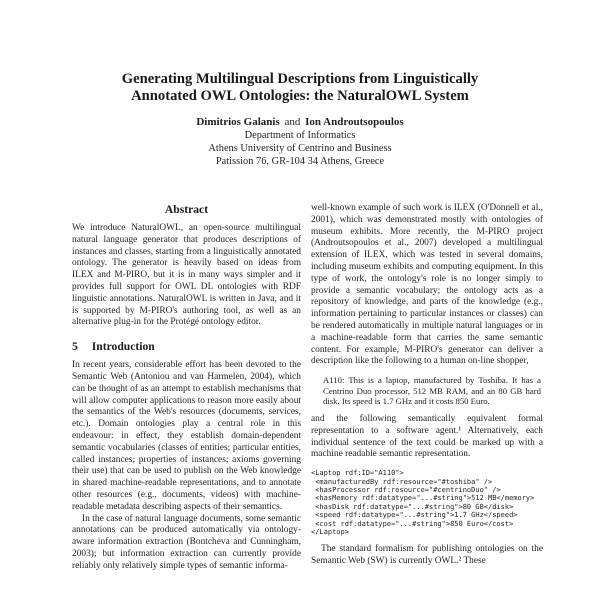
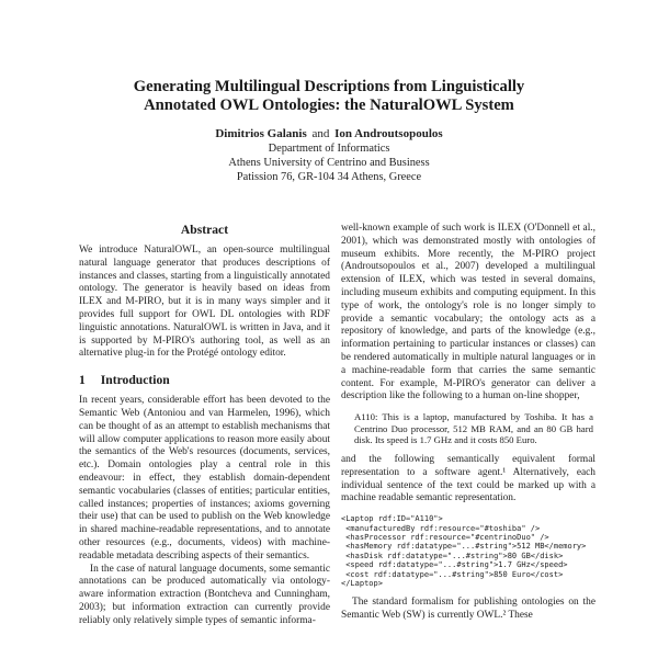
  Generating Multilingual Descriptions from Linguistically
  Annotated OWL Ontologies: the NaturalOWL System
  Dimitrios Galanis and Ion Androutsopoulos
  Department of Informatics
  Athens University of Centrino and Business
  Patission 76, GR-104 34 Athens, Greece
  Abstract
  We introduce NaturalOWL, an open-source multilingual natural language generator that produces descriptions of instances and classes, starting from a linguistically annotated ontology. The generator is heavily based on ideas from ILEX and M-PIRO, but it is in many ways simpler and it provides full support for OWL DL ontologies with RDF linguistic annotations. NaturalOWL is written in Java, and it is supported by M-PIRO's authoring tool, as well as an alternative plug-in for the Protégé ontology editor.
- 5 Introduction
+ 1 Introduction
- In recent years, considerable effort has been devoted to the Semantic Web (Antoniou and van Harmelen, 2004), which can be thought of as an attempt to establish mechanisms that will allow computer applications to reason more easily about the semantics of the Web's resources (documents, services, etc.). Domain ontologies play a central role in this endeavour: in effect, they establish domain-dependent semantic vocabularies (classes of entities; particular entities, called instances; properties of instances; axioms governing their use) that can be used to publish on the Web knowledge in shared machine-readable representations, and to annotate other resources (e.g., documents, videos) with machine-readable metadata describing aspects of their semantics.
+ In recent years, considerable effort has been devoted to the Semantic Web (Antoniou and van Harmelen, 1996), which can be thought of as an attempt to establish mechanisms that will allow computer applications to reason more easily about the semantics of the Web's resources (documents, services, etc.). Domain ontologies play a central role in this endeavour: in effect, they establish domain-dependent semantic vocabularies (classes of entities; particular entities, called instances; properties of instances; axioms governing their use) that can be used to publish on the Web knowledge in shared machine-readable representations, and to annotate other resources (e.g., documents, videos) with machine-readable metadata describing aspects of their semantics.
  In the case of natural language documents, some semantic annotations can be produced automatically via ontology-aware information extraction (Bontcheva and Cunningham, 2003); but information extraction can currently provide reliably only relatively simple types of semantic informa-
  well-known example of such work is ILEX (O'Donnell et al., 2001), which was demonstrated mostly with ontologies of museum exhibits. More recently, the M-PIRO project (Androutsopoulos et al., 2007) developed a multilingual extension of ILEX, which was tested in several domains, including museum exhibits and computing equipment. In this type of work, the ontology's role is no longer simply to provide a semantic vocabulary; the ontology acts as a repository of knowledge, and parts of the knowledge (e.g., information pertaining to particular instances or classes) can be rendered automatically in multiple natural languages or in a machine-readable form that carries the same semantic content. For example, M-PIRO's generator can deliver a description like the following to a human on-line shopper,
  A110: This is a laptop, manufactured by Toshiba. It has a Centrino Duo processor, 512 MB RAM, and an 80 GB hard disk. Its speed is 1.7 GHz and it costs 850 Euro.
  and the following semantically equivalent formal representation to a software agent.¹ Alternatively, each individual sentence of the text could be marked up with a machine readable semantic representation.
  <Laptop rdf:ID="A110">
  <manufacturedBy rdf:resource="#toshiba" />
  <hasProcessor rdf:resource="#centrinoDuo" />
  <hasMemory rdf:datatype="...#string">512 MB</memory>
  <hasDisk rdf:datatype="...#string">80 GB</disk>
  <speed rdf:datatype="...#string">1.7 GHz</speed>
  <cost rdf:datatype="...#string">850 Euro</cost>
  </Laptop>
  The standard formalism for publishing ontologies on the Semantic Web (SW) is currently OWL.² These
